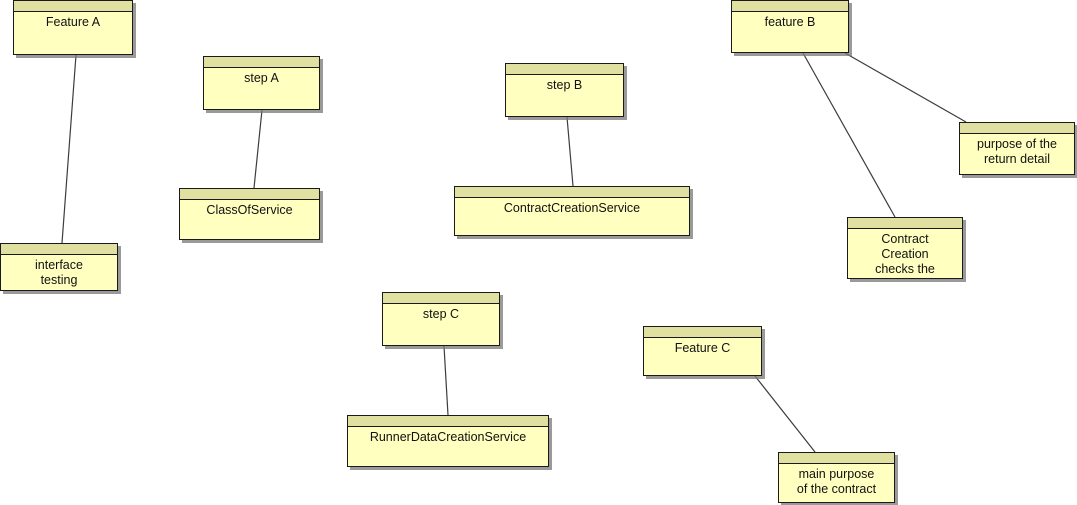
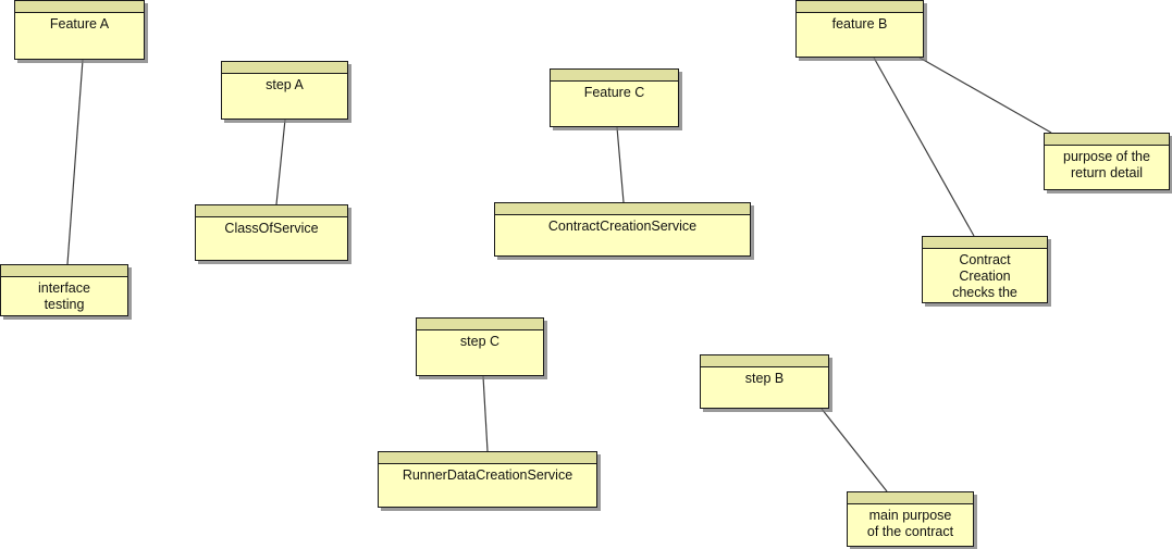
  Feature A
  interface
  testing
  step A
  ClassOfService
- step B
+ Feature C
  ContractCreationService
  feature B
  purpose of the
  return detail
  Contract
  Creation
  checks the
  step C
  RunnerDataCreationService
- Feature C
+ step B
  main purpose
  of the contract
